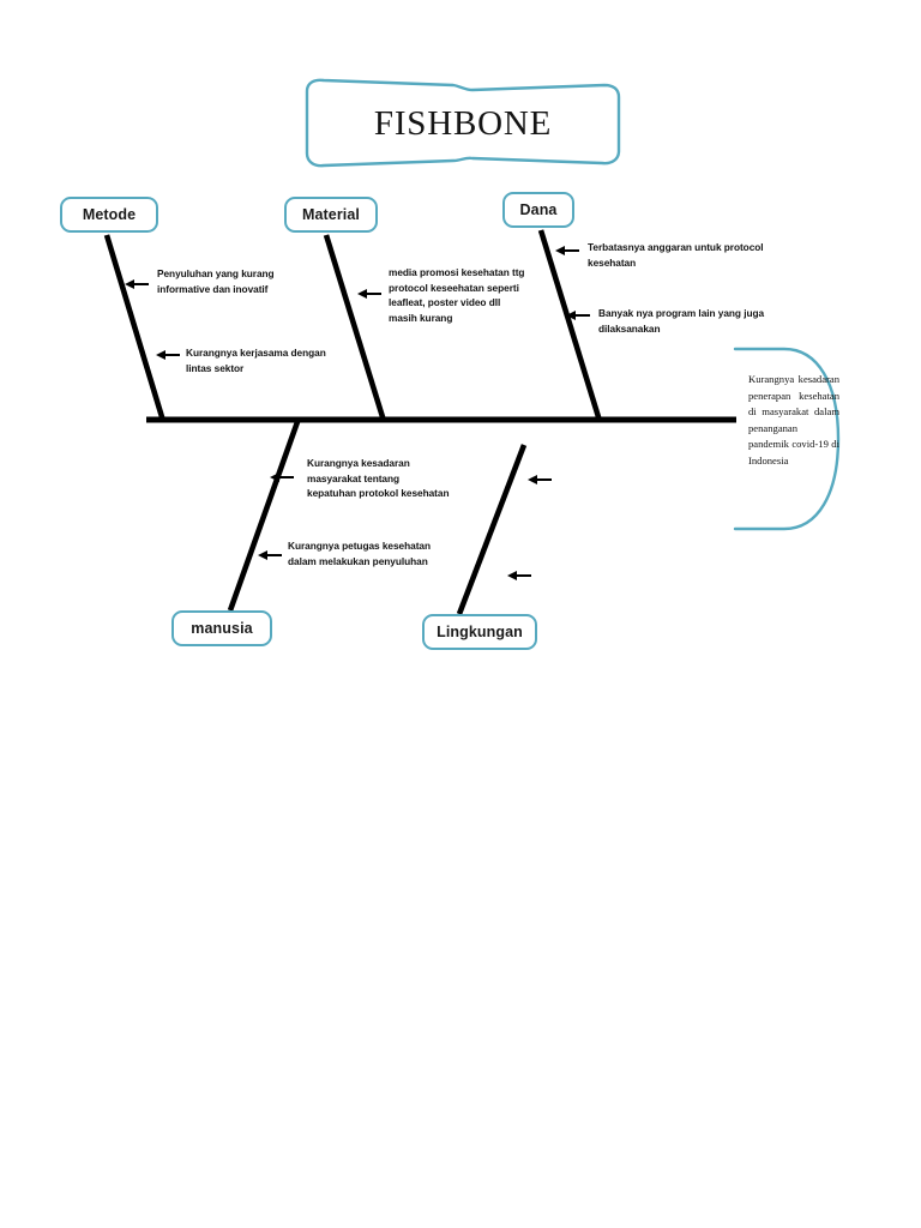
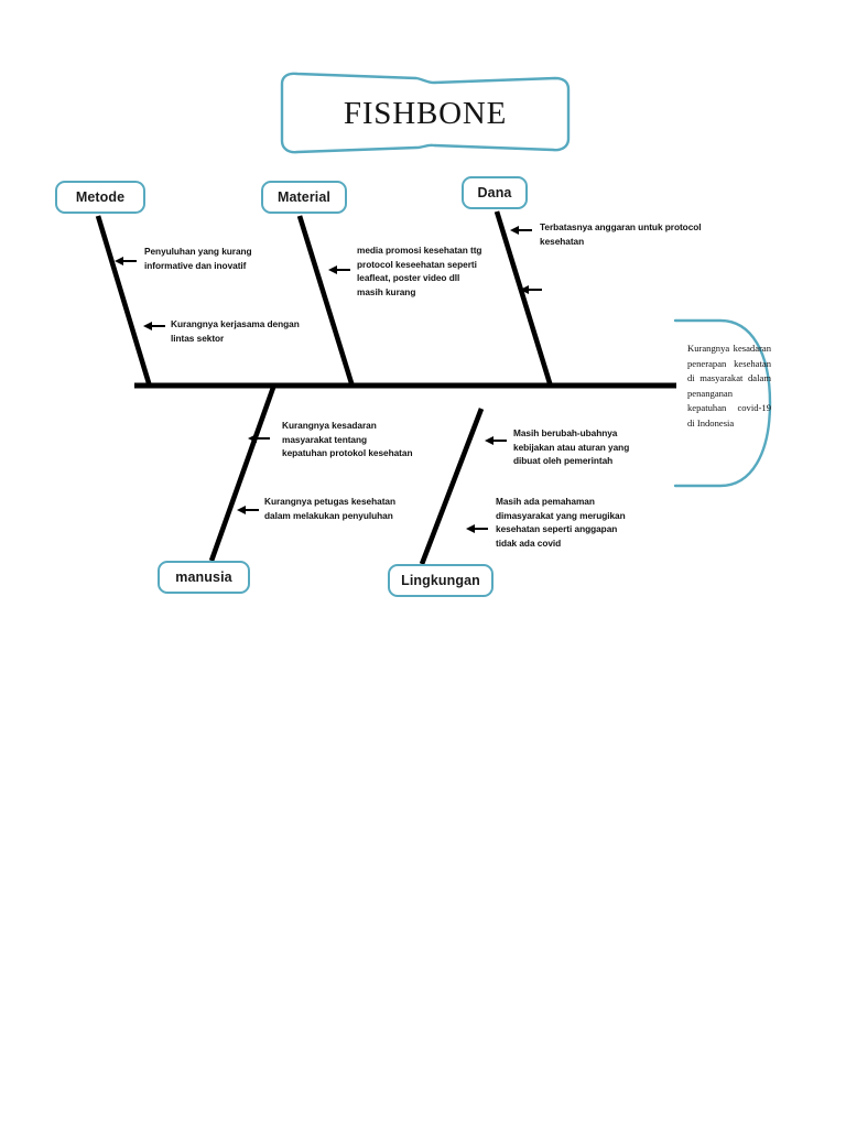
  FISHBONE
- Kurangnya kesadaran penerapan kesehatan di masyarakat dalam penanganan pandemik covid-19 di Indonesia
+ Kurangnya kesadaran penerapan kesehatan di masyarakat dalam penanganan kepatuhan covid-19 di Indonesia
  Metode
  Material
  Dana
  manusia
  Lingkungan
  Penyuluhan yang kurang
  informative dan inovatif
  Kurangnya kerjasama dengan
  lintas sektor
  media promosi kesehatan ttg
  protocol keseehatan seperti
  leafleat, poster video dll
  masih kurang
  Terbatasnya anggaran untuk protocol
  kesehatan
- Banyak nya program lain yang juga
- dilaksanakan
  Kurangnya kesadaran
  masyarakat tentang
  kepatuhan protokol kesehatan
  Kurangnya petugas kesehatan
  dalam melakukan penyuluhan
+ Masih berubah-ubahnya
+ kebijakan atau aturan yang
+ dibuat oleh pemerintah
+ Masih ada pemahaman
+ dimasyarakat yang merugikan
+ kesehatan seperti anggapan
+ tidak ada covid
